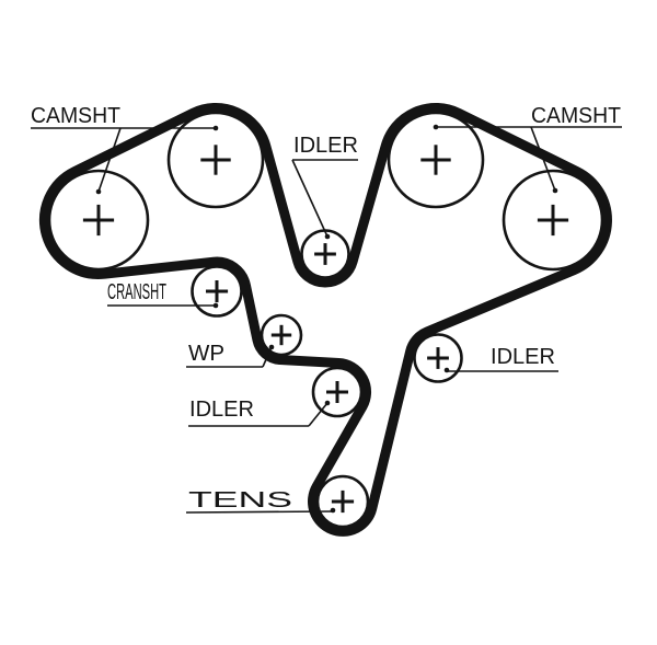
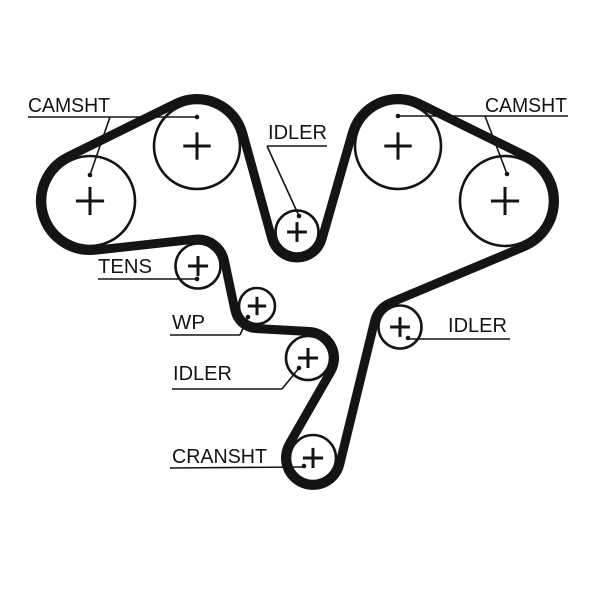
  CAMSHT
  CAMSHT
  IDLER
- CRANSHT
+ TENS
  WP
  IDLER
  IDLER
- TENS
+ CRANSHT
